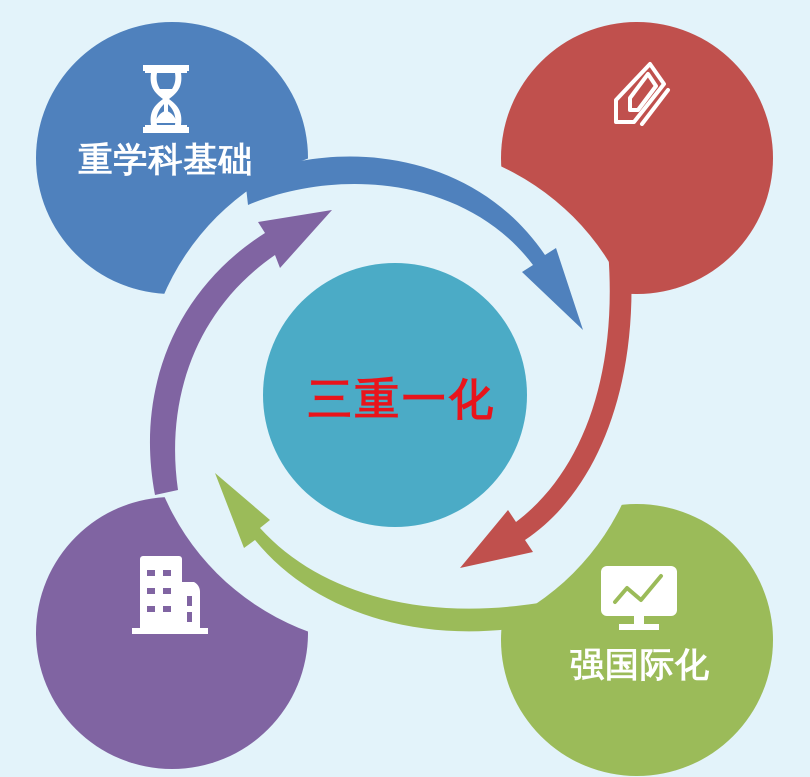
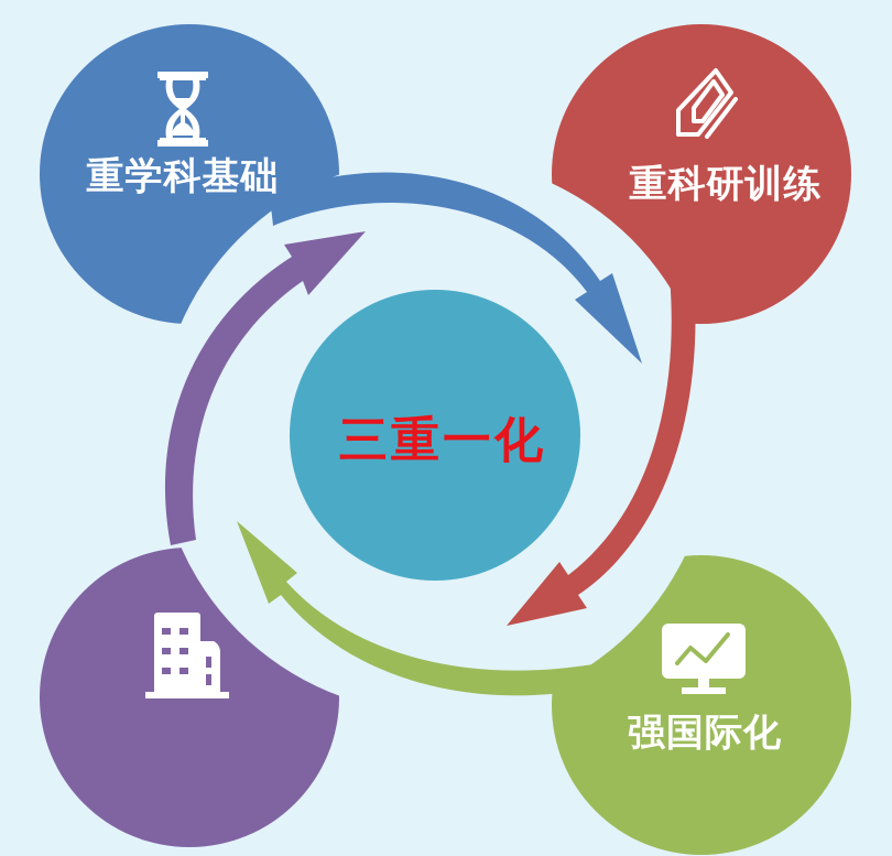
  重学科基础
+ 重科研训练
  强国际化
  三重一化
